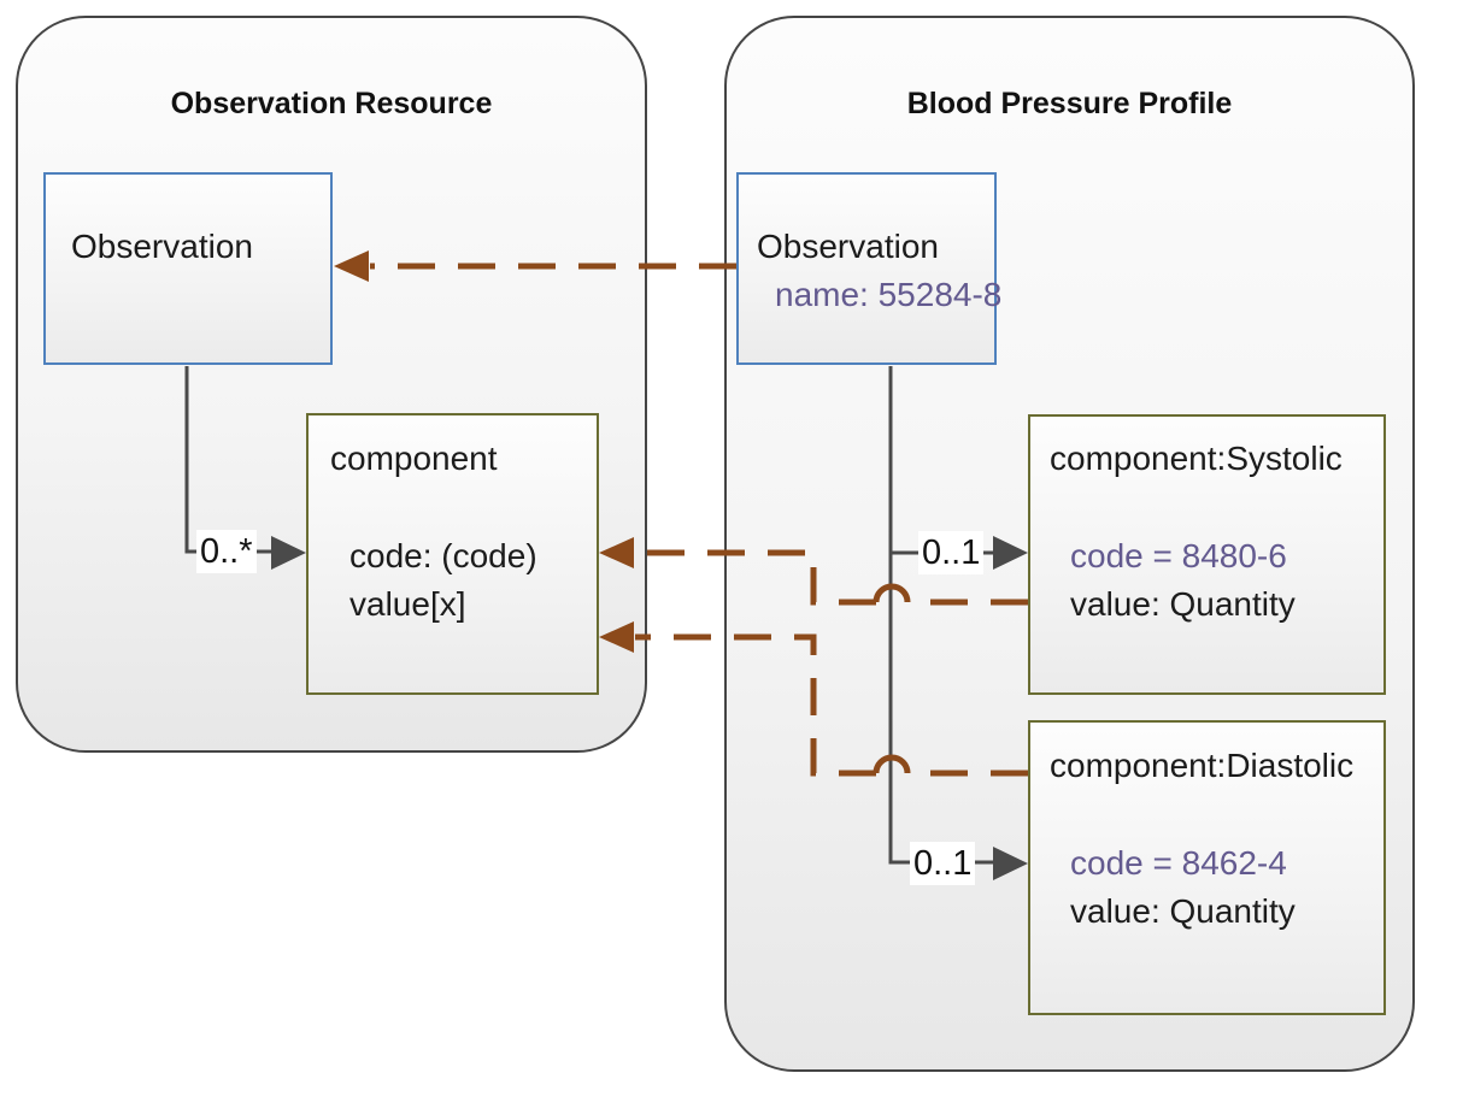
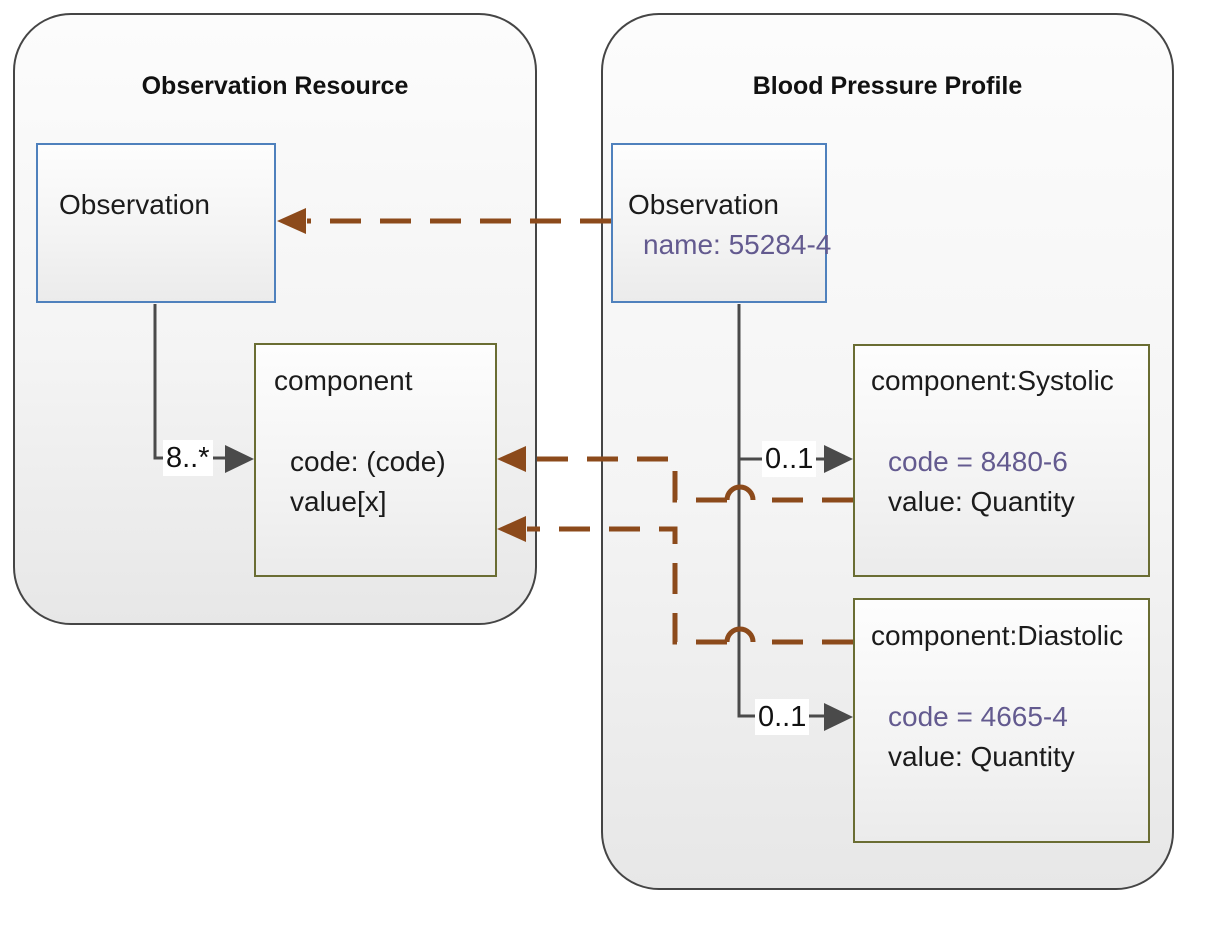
  Observation Resource
  Observation
  component
  code: (code)
  value[x]
  Blood Pressure Profile
  Observation
- name: 55284-8
+ name: 55284-4
  component:Systolic
  code = 8480-6
  value: Quantity
  component:Diastolic
- code = 8462-4
+ code = 4665-4
  value: Quantity
- 0..*
+ 8..*
  0..1
  0..1
